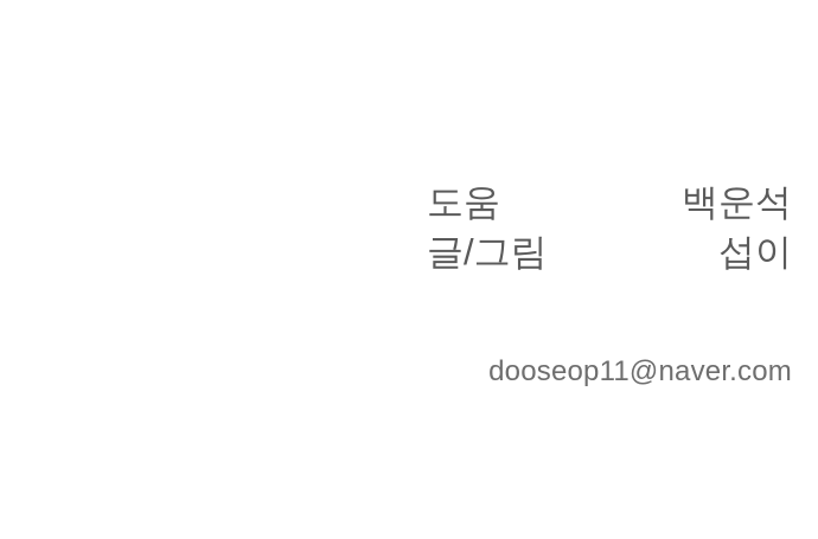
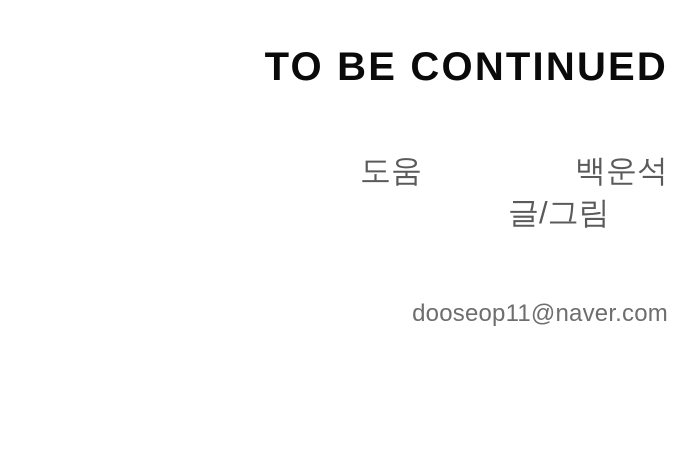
+ TO BE CONTINUED
  도움
  백운석
  글/그림
- 섭이
  dooseop11@naver.com
